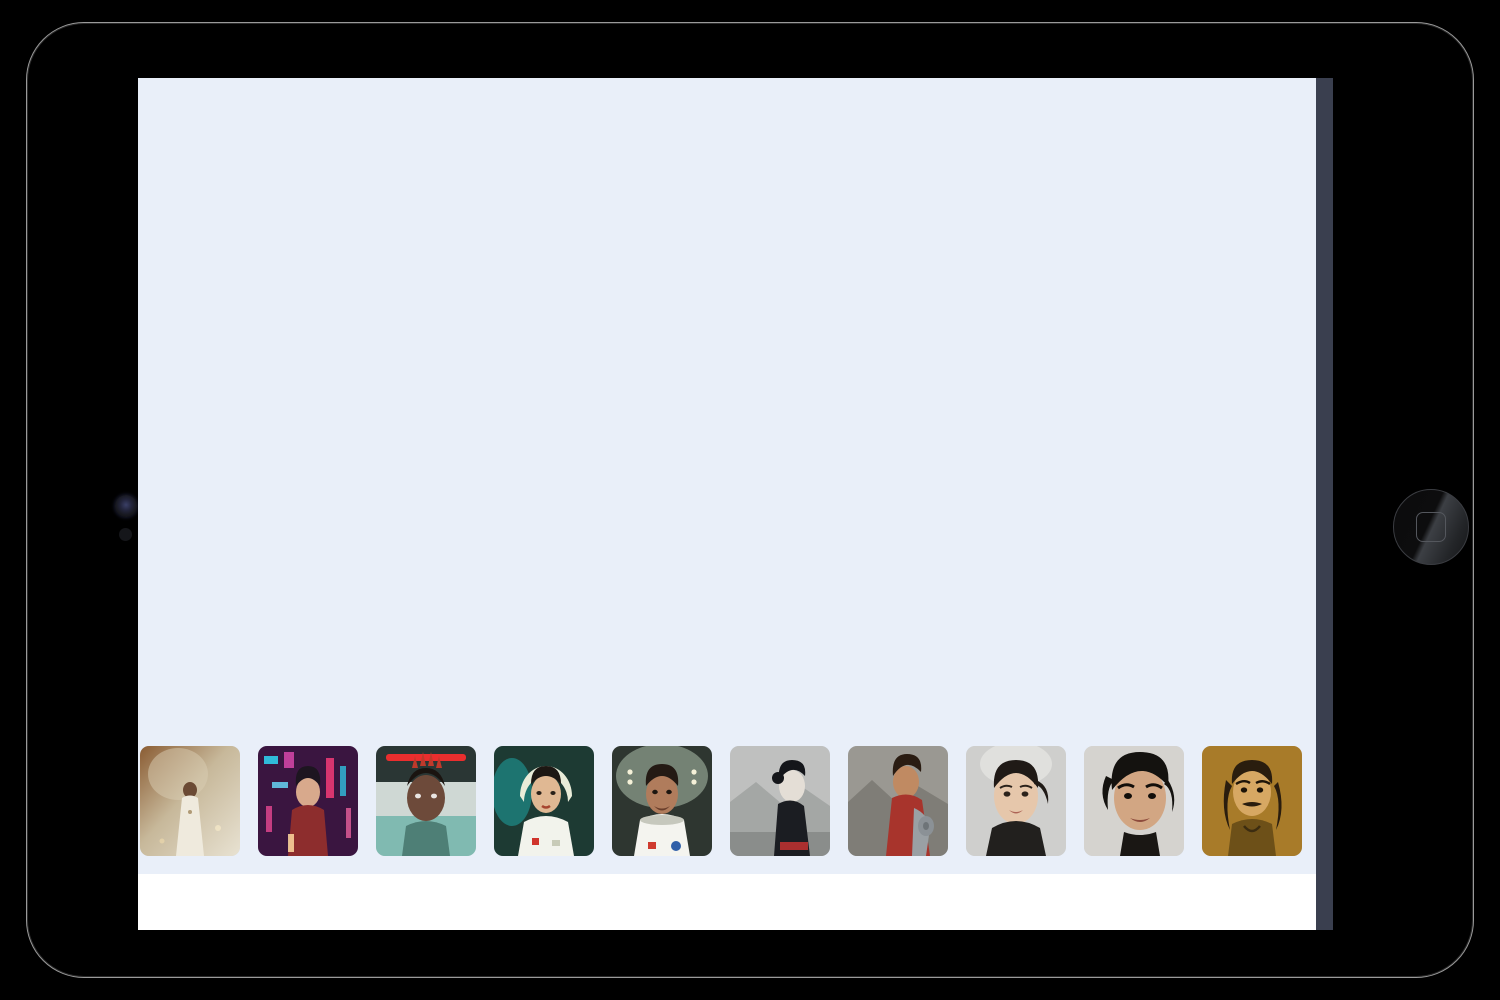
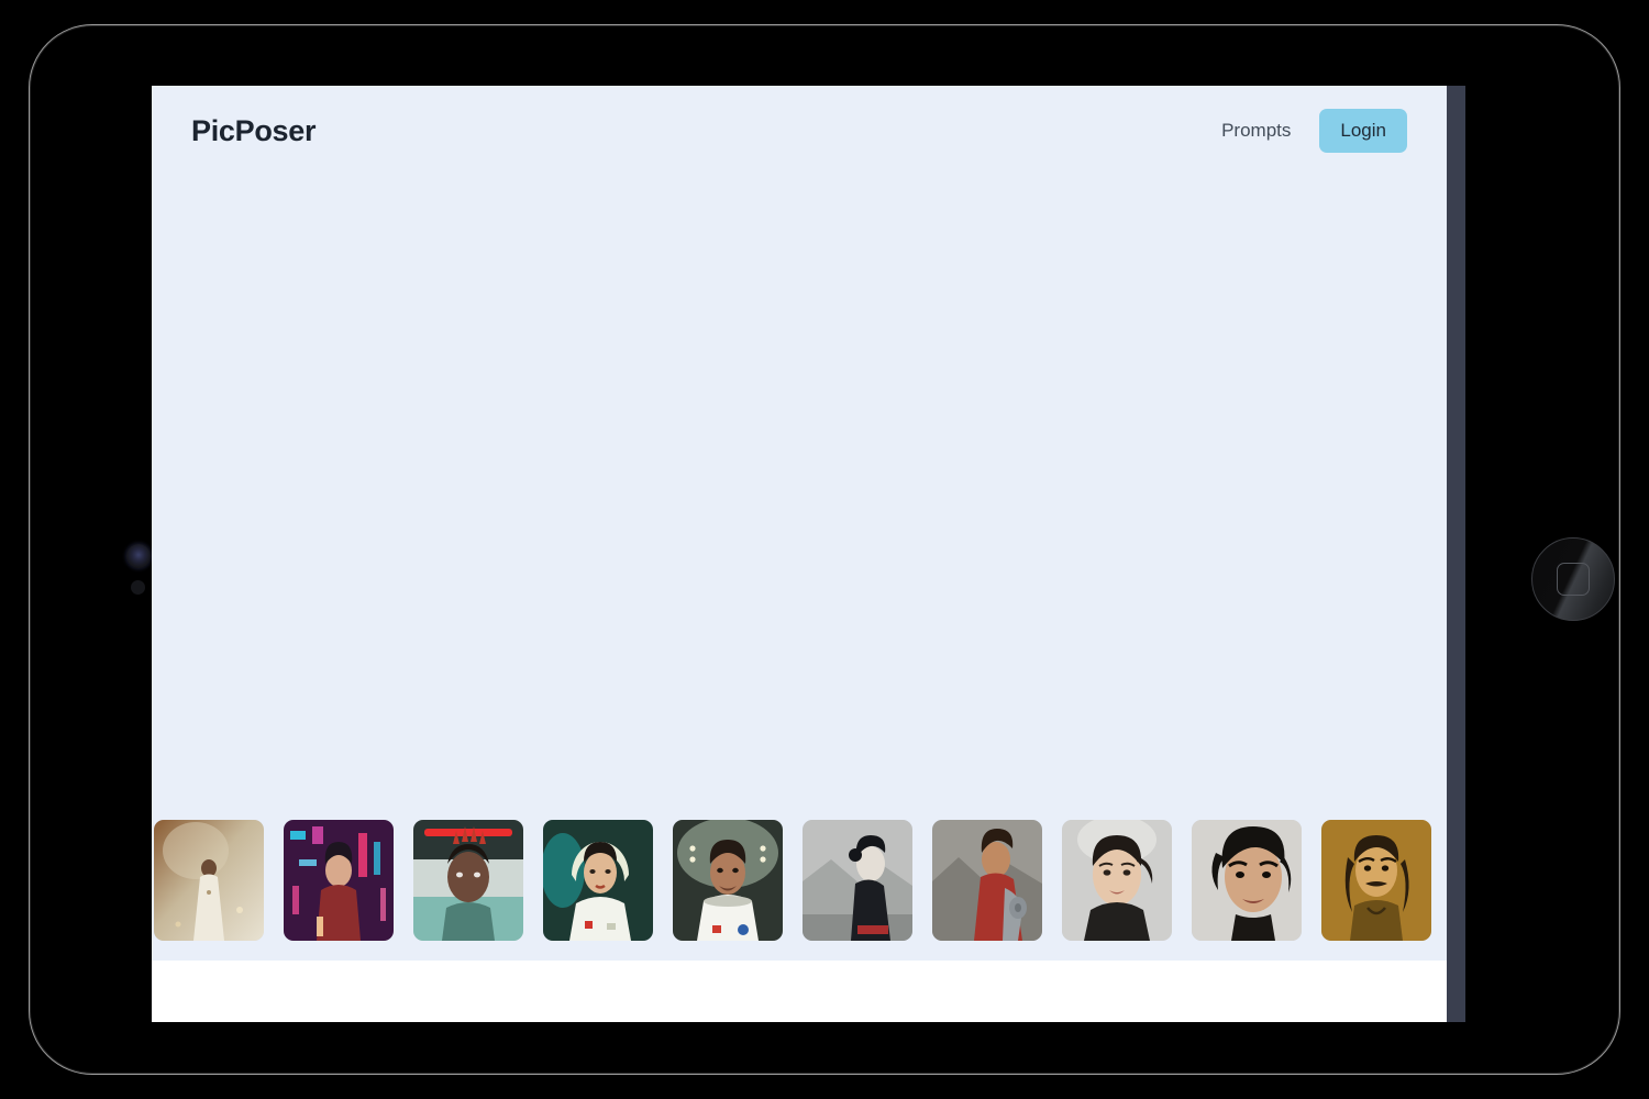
+ PicPoser
+ Prompts
+ Login
